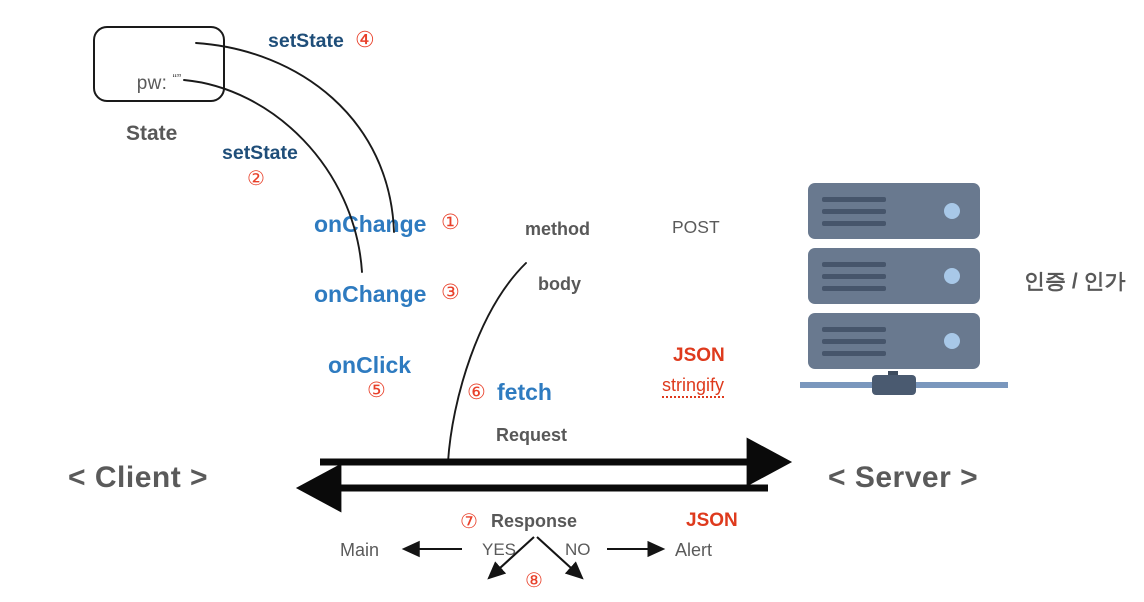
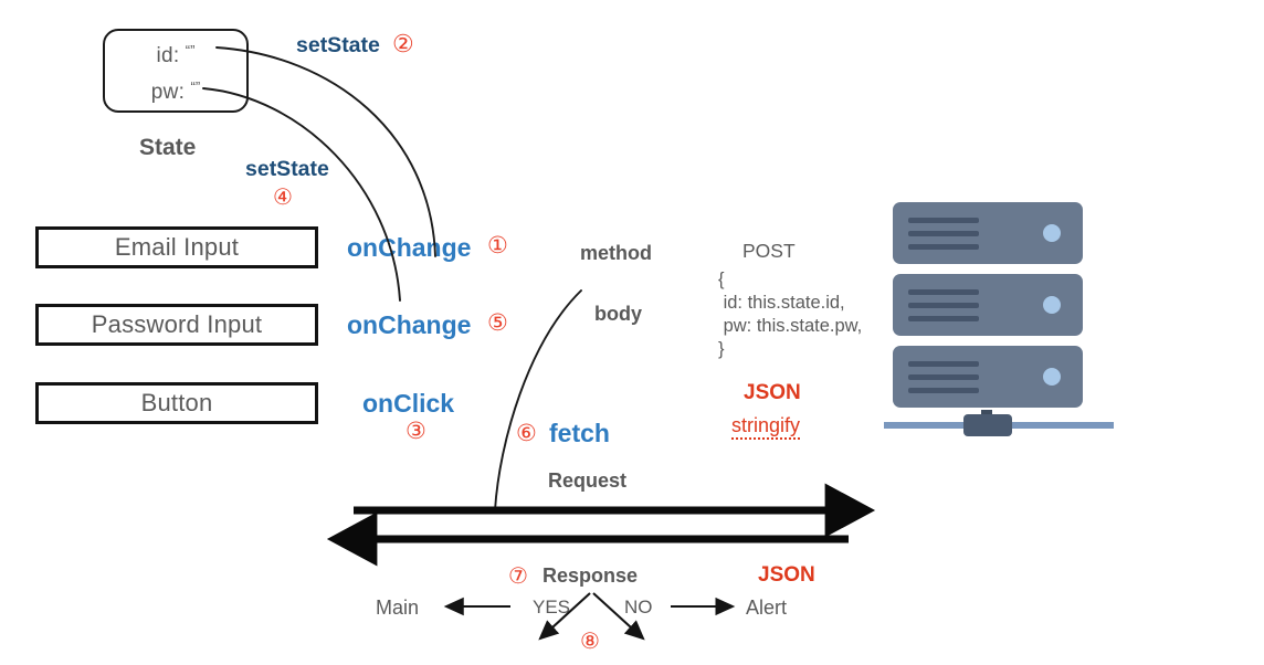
+ id: “”
  pw: “”
  State
  setState
- ④
+ ②
  setState
- ②
+ ④
+ Email Input
+ Password Input
+ Button
  onChange
  ①
  onChange
- ③
+ ⑤
  onClick
- ⑤
+ ③
  ⑥
  fetch
  method
  body
  POST
+ {
+ id: this.state.id,
+ pw: this.state.pw,
+ }
  JSON
  stringify
- 인증 / 인가
  Request
  ⑦
  Response
  JSON
  Main
  YES
  NO
  Alert
  ⑧
- < Client >
- < Server >
